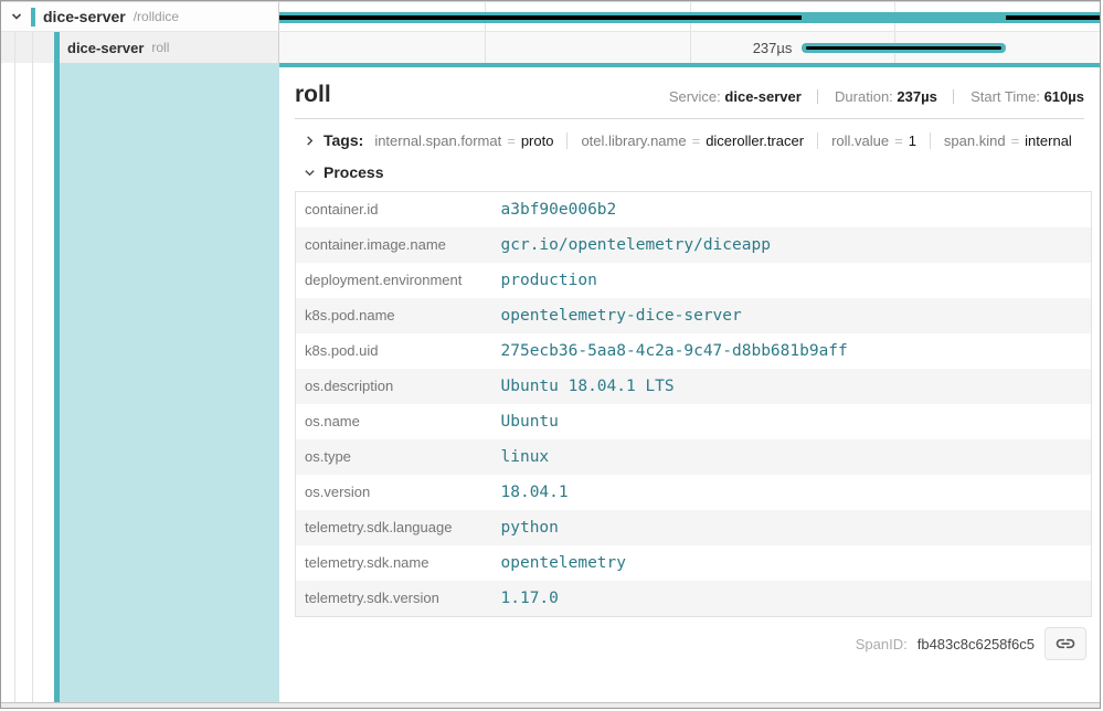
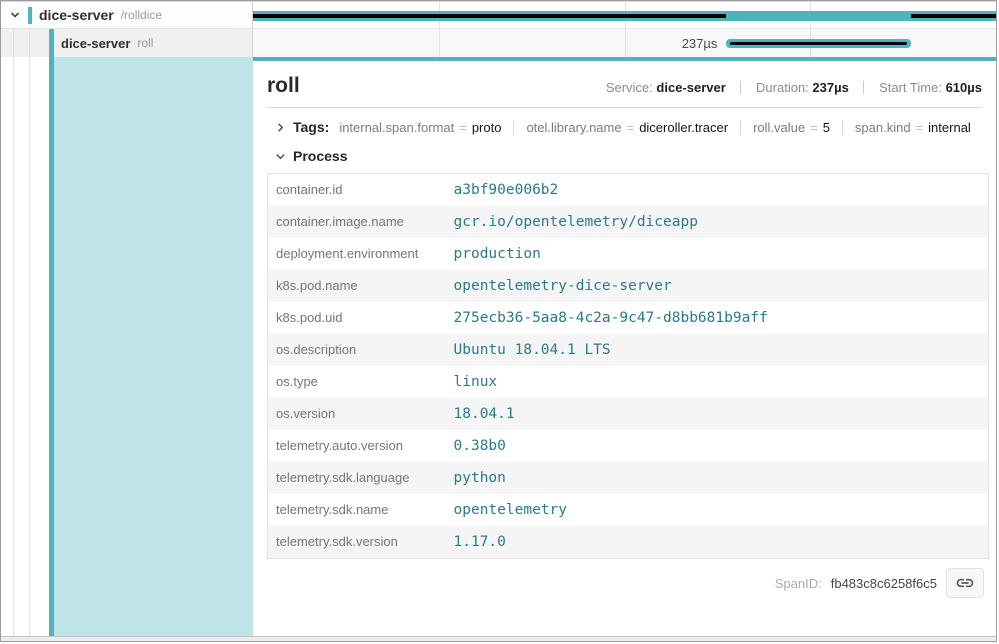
  dice-server
  /rolldice
  dice-server
  roll
  237µs
  roll
  Service: dice-server Duration: 237µs Start Time: 610µs
  Tags:
- internal.span.format = proto otel.library.name = diceroller.tracer roll.value = 1 span.kind = internal
+ internal.span.format = proto otel.library.name = diceroller.tracer roll.value = 5 span.kind = internal
  Process
  container.id	a3bf90e006b2
  container.image.name	gcr.io/opentelemetry/diceapp
  deployment.environment	production
  k8s.pod.name	opentelemetry-dice-server
  k8s.pod.uid	275ecb36-5aa8-4c2a-9c47-d8bb681b9aff
  os.description	Ubuntu 18.04.1 LTS
- os.name	Ubuntu
  os.type	linux
  os.version	18.04.1
+ telemetry.auto.version	0.38b0
  telemetry.sdk.language	python
  telemetry.sdk.name	opentelemetry
  telemetry.sdk.version	1.17.0
  SpanID:
  fb483c8c6258f6c5
